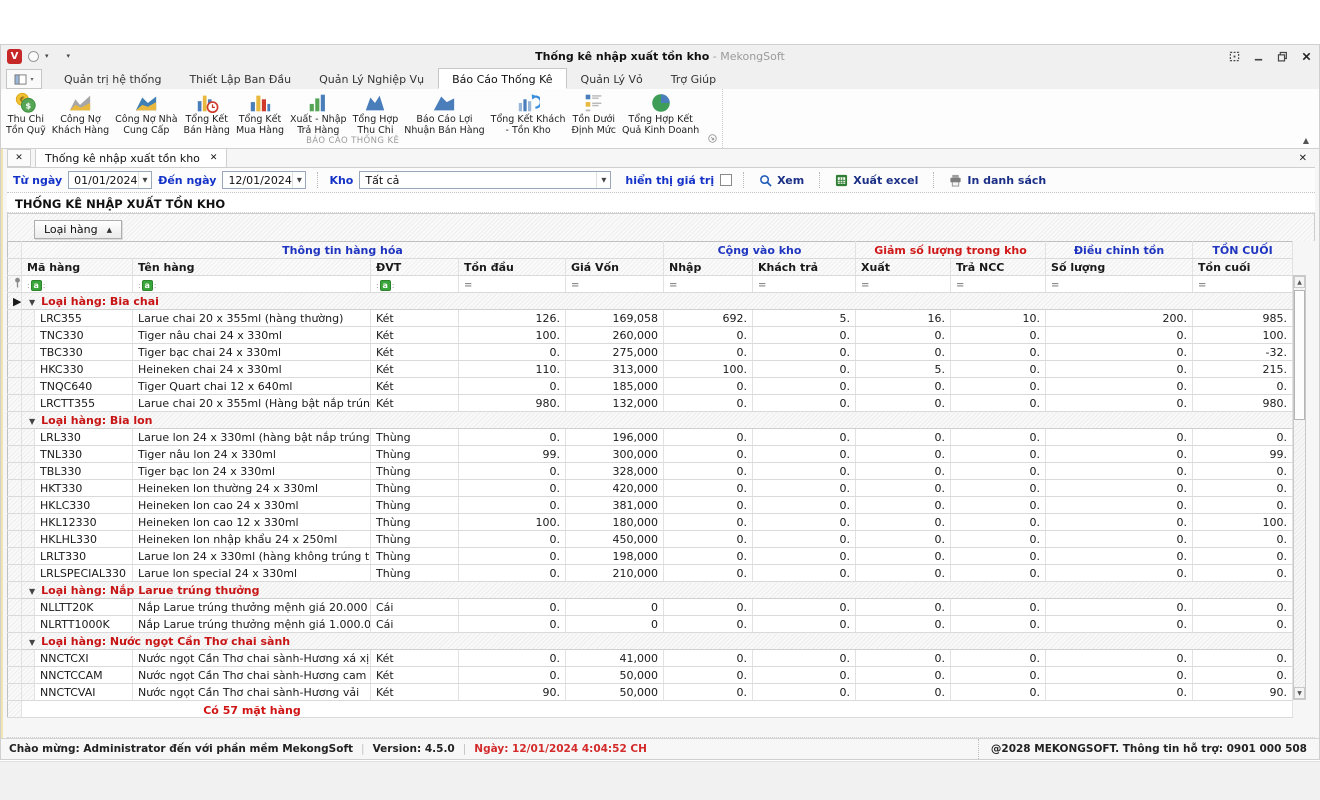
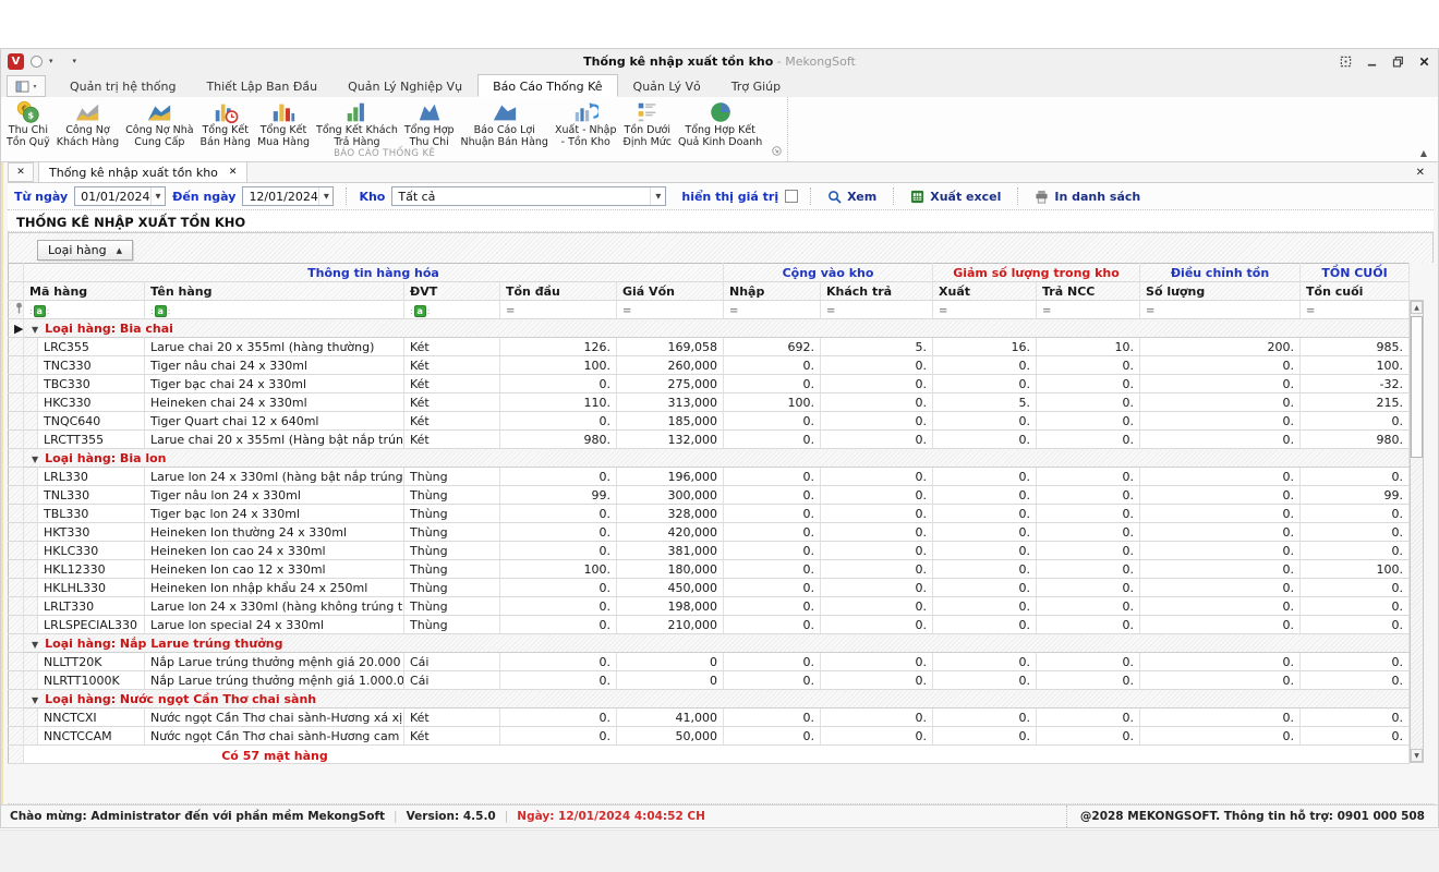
  V
  ▾
  ▾
  Thống kê nhập xuất tồn kho - MekongSoft
  Quản trị hệ thống
  Thiết Lập Ban Đầu
  Quản Lý Nghiệp Vụ
  Báo Cáo Thống Kê
  Quản Lý Vỏ
  Trợ Giúp
  €
  $
  Thu Chi
  Tồn Quỹ
  Công Nợ
  Khách Hàng
  Công Nợ Nhà
  Cung Cấp
  Tổng Kết
  Bán Hàng
  Tổng Kết
  Mua Hàng
- Xuất - Nhập
+ Tổng Kết Khách
  Trả Hàng
  Tổng Hợp
  Thu Chi
  Báo Cáo Lợi
  Nhuận Bán Hàng
- Tổng Kết Khách
+ Xuất - Nhập
  - Tồn Kho
  Tồn Dưới
  Định Mức
  Tổng Hợp Kết
  Quả Kinh Doanh
  BÁO CÁO THỐNG KÊ
  ▲
  ✕
  Thống kê nhập xuất tồn kho
  ✕
  ✕
  Từ ngày
  01/01/2024
  ▼
  Đến ngày
  12/01/2024
  ▼
  Kho
  Tất cả
  ▼
  hiển thị giá trị
  Xem
  Xuất excel
  In danh sách
  THỐNG KÊ NHẬP XUẤT TỒN KHO
  Loại hàng
  ▲
  	Thông tin hàng hóa	Cộng vào kho	Giảm số lượng trong kho	Điều chỉnh tồn	TỒN CUỐI
  	Mã hàng	Tên hàng	ĐVT	Tồn đầu	Giá Vốn	Nhập	Khách trả	Xuất	Trả NCC	Số lượng	Tồn cuối
  	: a :	: a :	: a :	=	=	=	=	=	=	=	=
  ▶	▼ Loại hàng: Bia chai
  		LRC355	Larue chai 20 x 355ml (hàng thường)	Két	126.	169,058	692.	5.	16.	10.	200.	985.
  		TNC330	Tiger nâu chai 24 x 330ml	Két	100.	260,000	0.	0.	0.	0.	0.	100.
  		TBC330	Tiger bạc chai 24 x 330ml	Két	0.	275,000	0.	0.	0.	0.	0.	-32.
  		HKC330	Heineken chai 24 x 330ml	Két	110.	313,000	100.	0.	5.	0.	0.	215.
  		TNQC640	Tiger Quart chai 12 x 640ml	Két	0.	185,000	0.	0.	0.	0.	0.	0.
  		LRCTT355	Larue chai 20 x 355ml (Hàng bật nắp trún	Két	980.	132,000	0.	0.	0.	0.	0.	980.
  	▼ Loại hàng: Bia lon
  		LRL330	Larue lon 24 x 330ml (hàng bật nắp trúng	Thùng	0.	196,000	0.	0.	0.	0.	0.	0.
  		TNL330	Tiger nâu lon 24 x 330ml	Thùng	99.	300,000	0.	0.	0.	0.	0.	99.
  		TBL330	Tiger bạc lon 24 x 330ml	Thùng	0.	328,000	0.	0.	0.	0.	0.	0.
  		HKT330	Heineken lon thường 24 x 330ml	Thùng	0.	420,000	0.	0.	0.	0.	0.	0.
  		HKLC330	Heineken lon cao 24 x 330ml	Thùng	0.	381,000	0.	0.	0.	0.	0.	0.
  		HKL12330	Heineken lon cao 12 x 330ml	Thùng	100.	180,000	0.	0.	0.	0.	0.	100.
  		HKLHL330	Heineken lon nhập khẩu 24 x 250ml	Thùng	0.	450,000	0.	0.	0.	0.	0.	0.
  		LRLT330	Larue lon 24 x 330ml (hàng không trúng t	Thùng	0.	198,000	0.	0.	0.	0.	0.	0.
  		LRLSPECIAL330	Larue lon special 24 x 330ml	Thùng	0.	210,000	0.	0.	0.	0.	0.	0.
  	▼ Loại hàng: Nắp Larue trúng thưởng
  		NLLTT20K	Nắp Larue trúng thưởng mệnh giá 20.000	Cái	0.	0	0.	0.	0.	0.	0.	0.
  		NLRTT1000K	Nắp Larue trúng thưởng mệnh giá 1.000.0	Cái	0.	0	0.	0.	0.	0.	0.	0.
  	▼ Loại hàng: Nước ngọt Cần Thơ chai sành
  		NNCTCXI	Nước ngọt Cần Thơ chai sành-Hương xá xị	Két	0.	41,000	0.	0.	0.	0.	0.	0.
  		NNCTCCAM	Nước ngọt Cần Thơ chai sành-Hương cam	Két	0.	50,000	0.	0.	0.	0.	0.	0.
- 		NNCTCVAI	Nước ngọt Cần Thơ chai sành-Hương vải	Két	90.	50,000	0.	0.	0.	0.	0.	90.
  	Có 57 mặt hàng
  Chào mừng: Administrator đến với phần mềm MekongSoft
  |
  Version: 4.5.0
  |
  Ngày: 12/01/2024 4:04:52 CH
  @2028 MEKONGSOFT. Thông tin hỗ trợ: 0901 000 508
